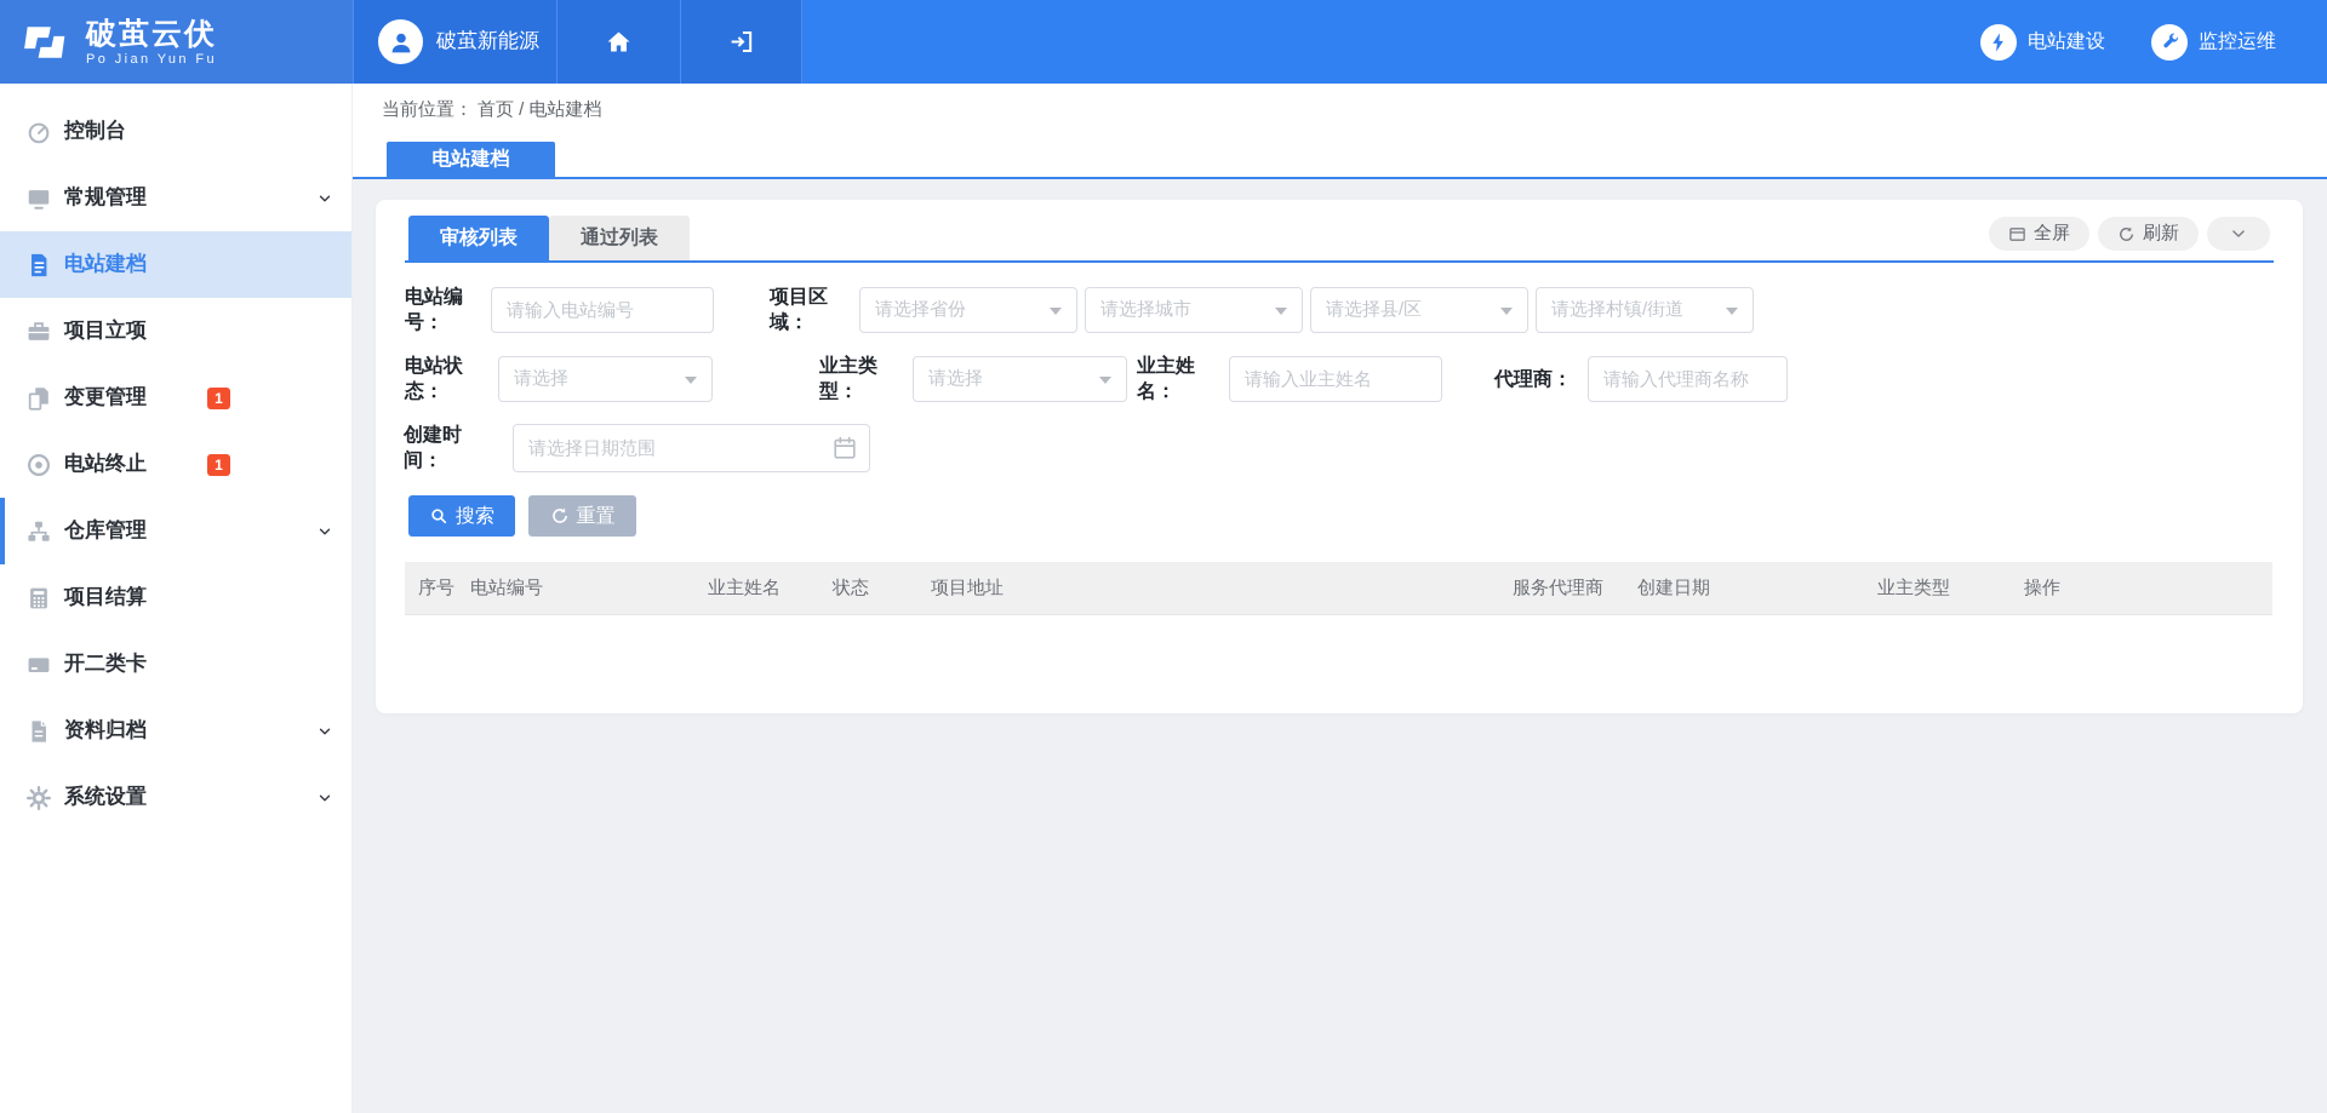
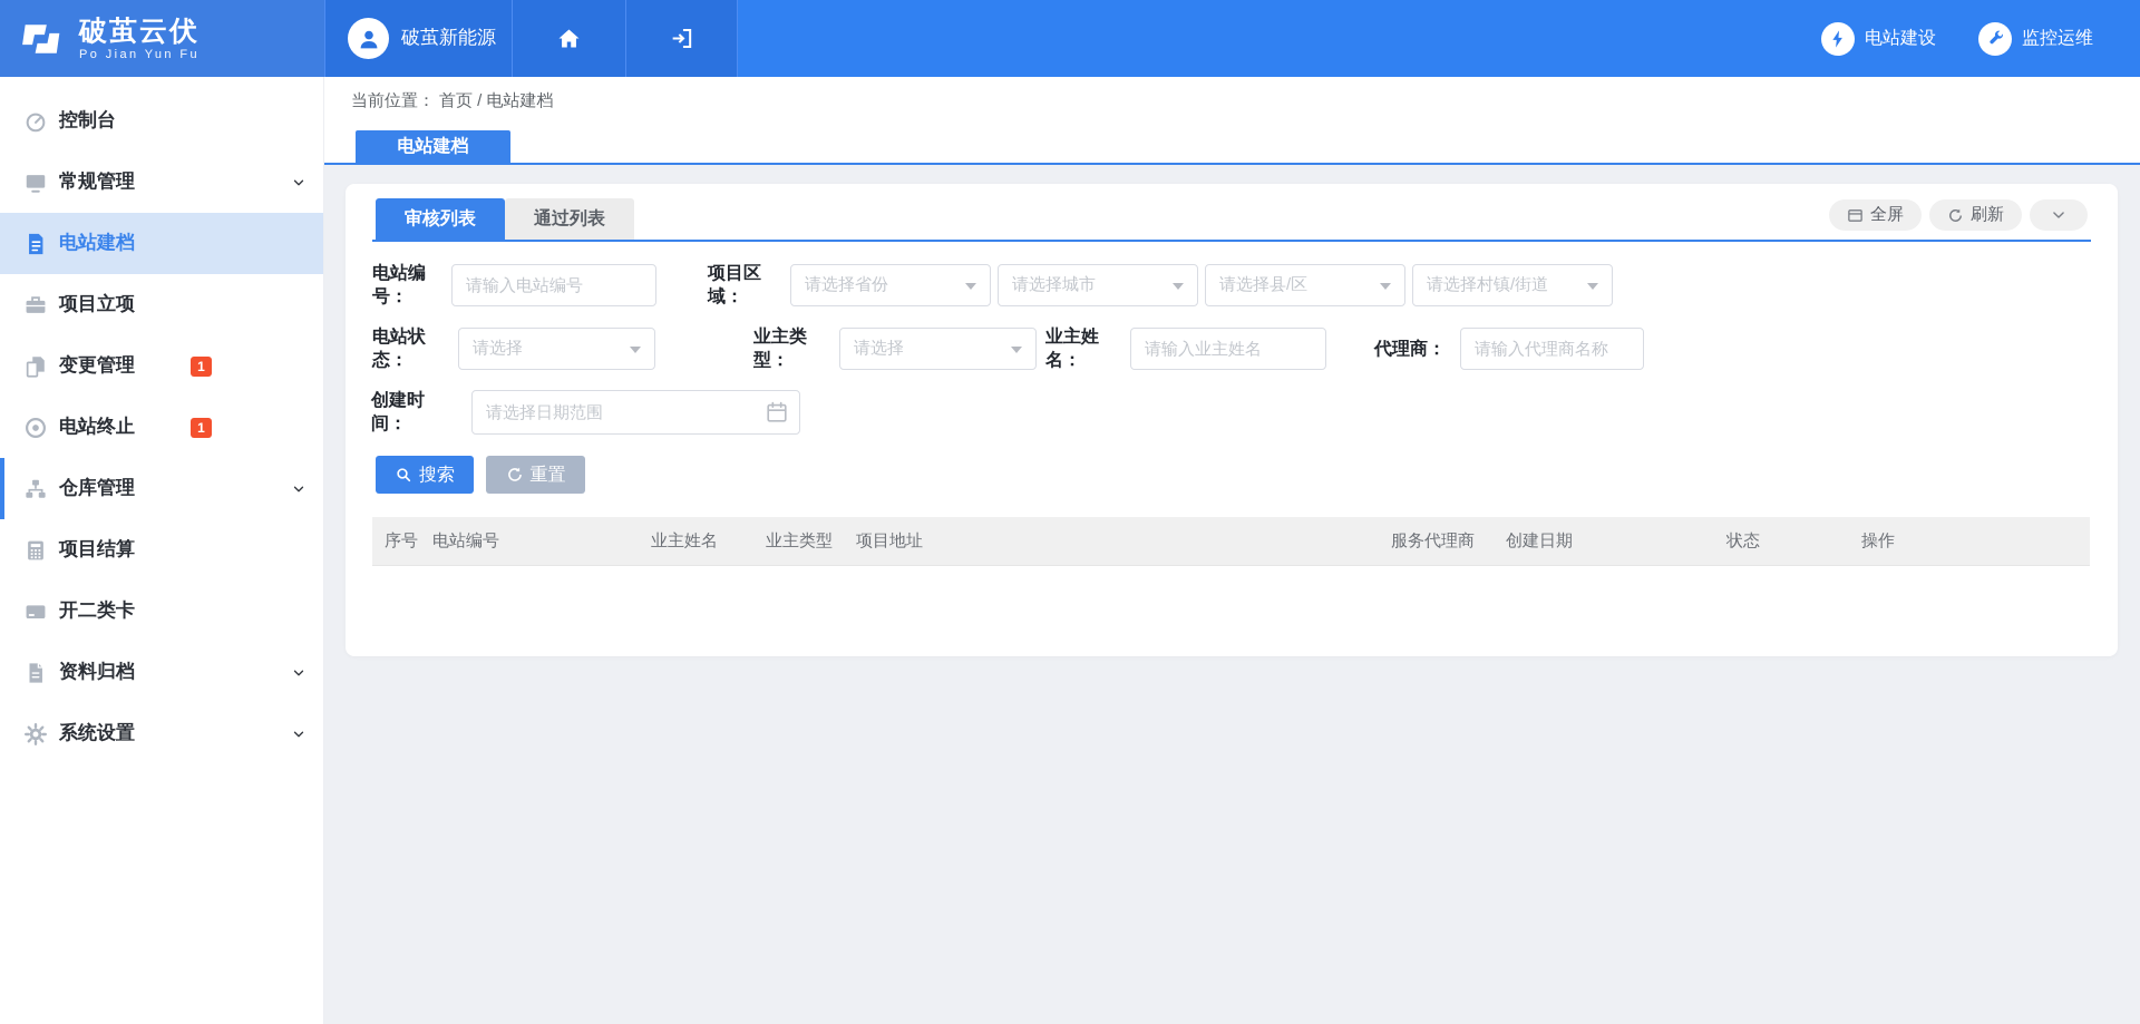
  破茧云伏
  Po Jian Yun Fu
  破茧新能源
  电站建设
  监控运维
  控制台
  常规管理
  电站建档
  项目立项
  变更管理
  1
  电站终止
  1
  仓库管理
  项目结算
  开二类卡
  资料归档
  系统设置
  当前位置： 首页 / 电站建档
  电站建档
  审核列表
  通过列表
  全屏
  刷新
  电站编号：
  请输入电站编号
  项目区域：
  请选择省份
  请选择城市
  请选择县/区
  请选择村镇/街道
  电站状态：
  请选择
  业主类型：
  请选择
  业主姓名：
  请输入业主姓名
  代理商：
  请输入代理商名称
  创建时间：
  请选择日期范围
  搜索
  重置
  序号
  电站编号
  业主姓名
- 状态
+ 业主类型
  项目地址
  服务代理商
  创建日期
- 业主类型
+ 状态
  操作
